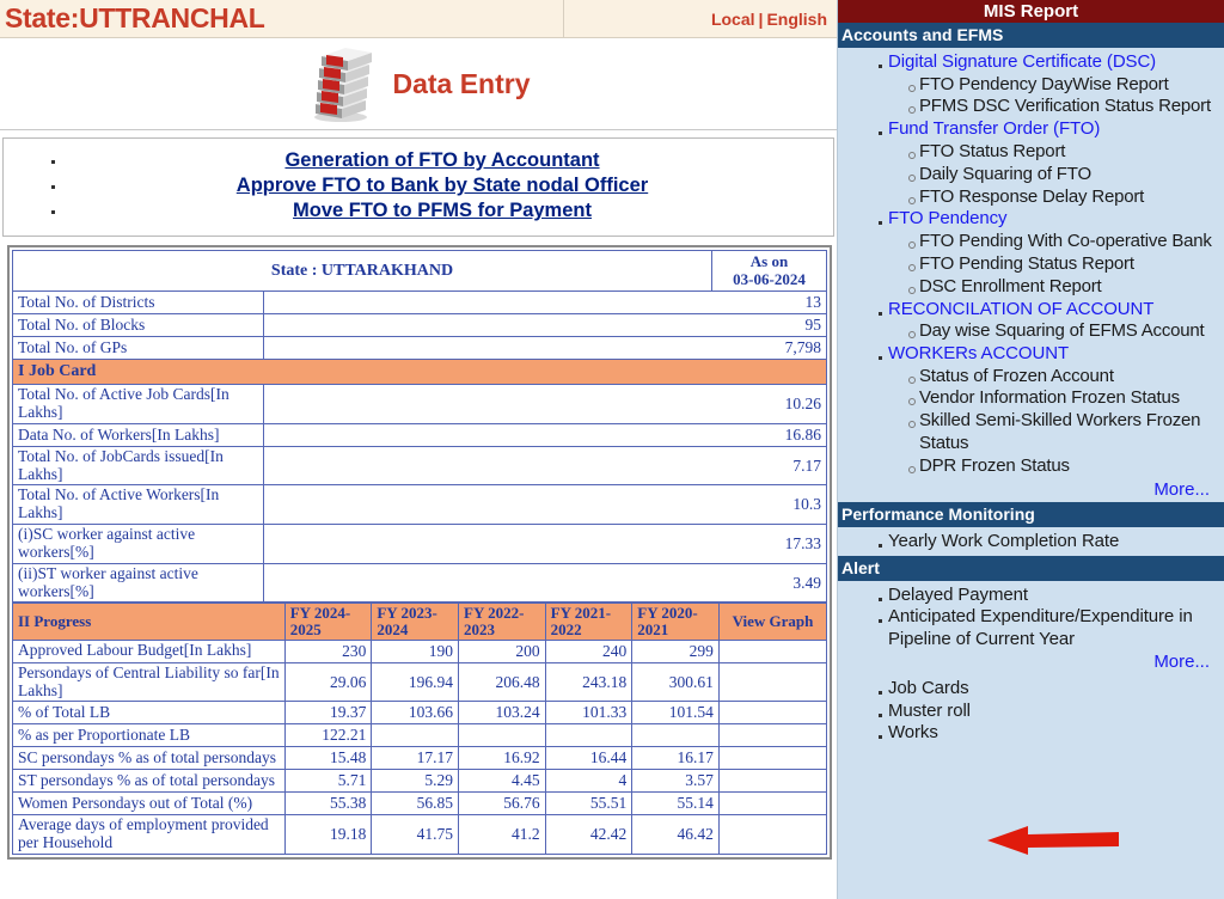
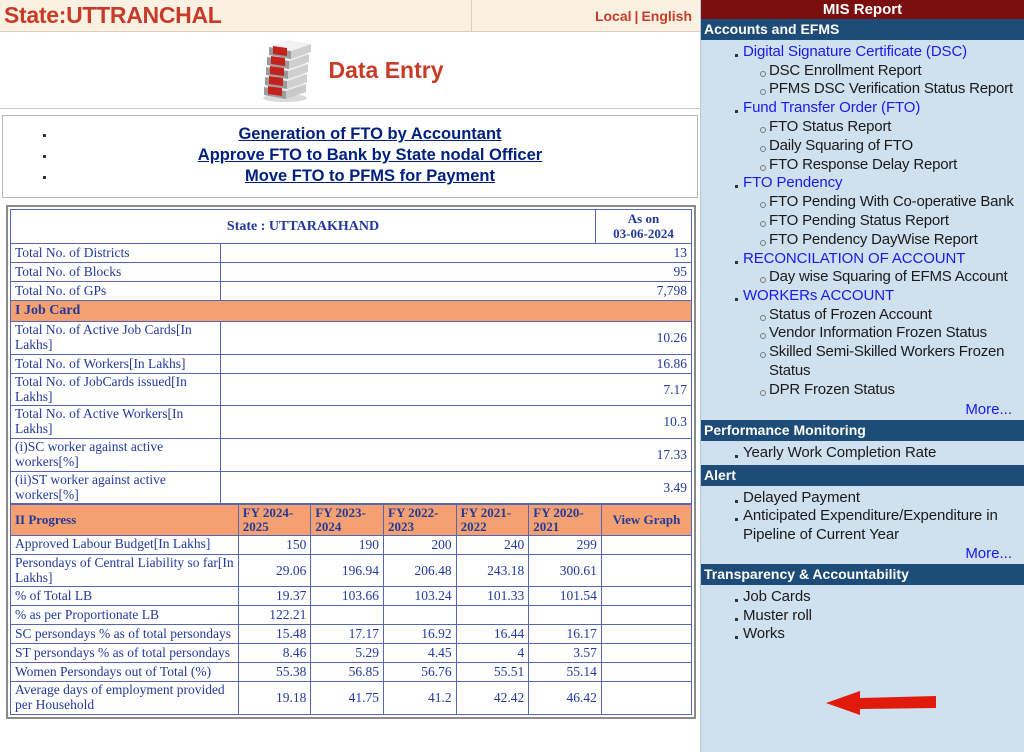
  State:UTTRANCHAL
  Local | English
  Data Entry
  Generation of FTO by Accountant
  Approve FTO to Bank by State nodal Officer
  Move FTO to PFMS for Payment
  State : UTTARAKHAND	As on 03-06-2024
  Total No. of Districts	13
  Total No. of Blocks	95
  Total No. of GPs	7,798
  I Job Card
  Total No. of Active Job Cards[In Lakhs]	10.26
- Data No. of Workers[In Lakhs]	16.86
+ Total No. of Workers[In Lakhs]	16.86
  Total No. of JobCards issued[In Lakhs]	7.17
  Total No. of Active Workers[In Lakhs]	10.3
  (i)SC worker against active workers[%]	17.33
  (ii)ST worker against active workers[%]	3.49
  II Progress	FY 2024-2025	FY 2023-2024	FY 2022-2023	FY 2021-2022	FY 2020-2021	View Graph
- Approved Labour Budget[In Lakhs]	230	190	200	240	299
+ Approved Labour Budget[In Lakhs]	150	190	200	240	299
  Persondays of Central Liability so far[In Lakhs]	29.06	196.94	206.48	243.18	300.61
  % of Total LB	19.37	103.66	103.24	101.33	101.54
  % as per Proportionate LB	122.21
  SC persondays % as of total persondays	15.48	17.17	16.92	16.44	16.17
- ST persondays % as of total persondays	5.71	5.29	4.45	4	3.57
+ ST persondays % as of total persondays	8.46	5.29	4.45	4	3.57
  Women Persondays out of Total (%)	55.38	56.85	56.76	55.51	55.14
  Average days of employment provided per Household	19.18	41.75	41.2	42.42	46.42
  MIS Report
  Accounts and EFMS
  Digital Signature Certificate (DSC)
- FTO Pendency DayWise Report
+ DSC Enrollment Report
  PFMS DSC Verification Status Report
  Fund Transfer Order (FTO)
  FTO Status Report
  Daily Squaring of FTO
  FTO Response Delay Report
  FTO Pendency
  FTO Pending With Co-operative Bank
  FTO Pending Status Report
- DSC Enrollment Report
+ FTO Pendency DayWise Report
  RECONCILATION OF ACCOUNT
  Day wise Squaring of EFMS Account
  WORKERs ACCOUNT
  Status of Frozen Account
  Vendor Information Frozen Status
  Skilled Semi-Skilled Workers Frozen Status
  DPR Frozen Status
  More...
  Performance Monitoring
  Yearly Work Completion Rate
  Alert
  Delayed Payment
  Anticipated Expenditure/Expenditure in Pipeline of Current Year
  More...
+ Transparency & Accountability
  Job Cards
  Muster roll
  Works
